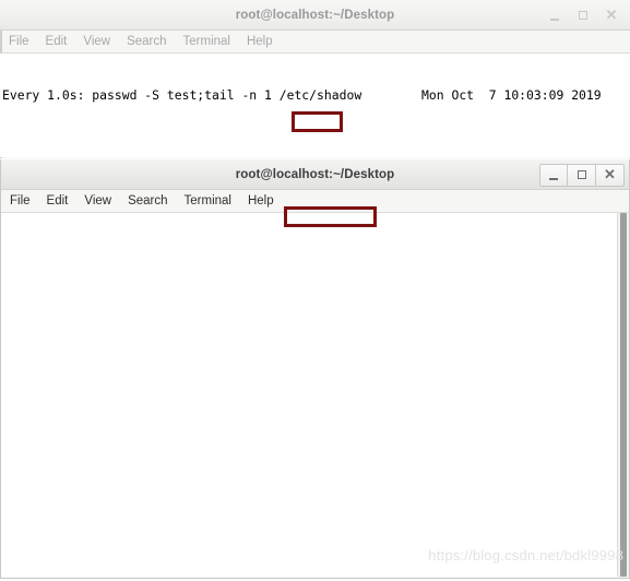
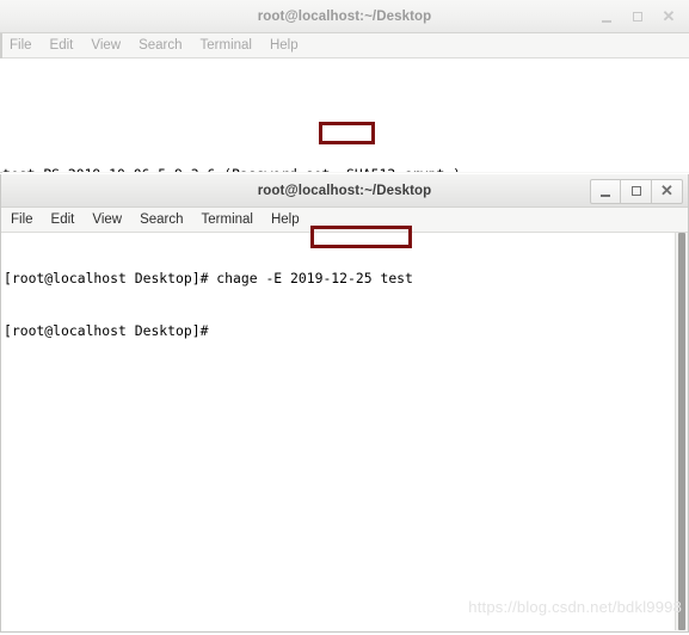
  root@localhost:~/Desktop
  ✕
  File
  Edit
  View
  Search
  Terminal
  Help
- Every 1.0s: passwd -S test;tail -n 1 /etc/shadow Mon Oct 7 10:03:09 2019
  root@localhost:~/Desktop
  ✕
  File
  Edit
  View
  Search
  Terminal
  Help
+ [root@localhost Desktop]# chage -E 2019-12-25 test
+ [root@localhost Desktop]#
  https://blog.csdn.net/bdkl9998
